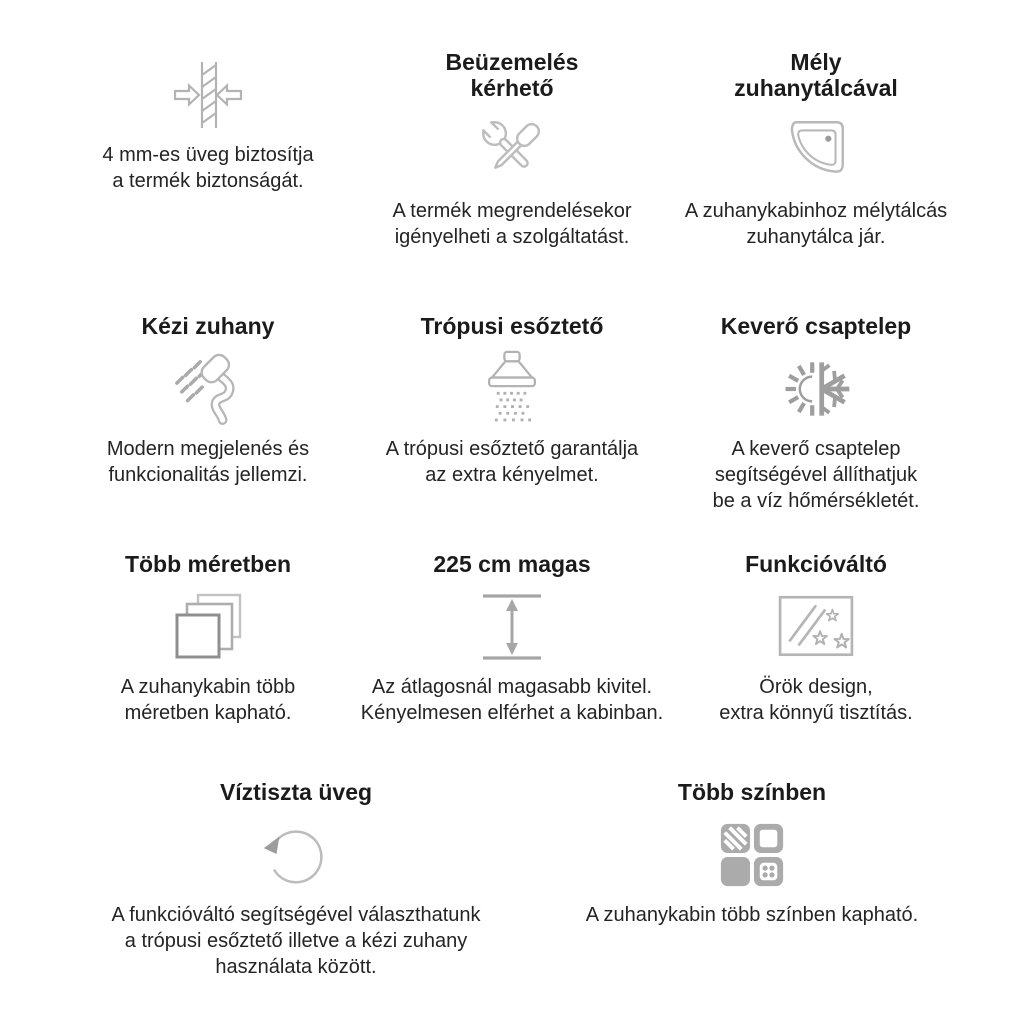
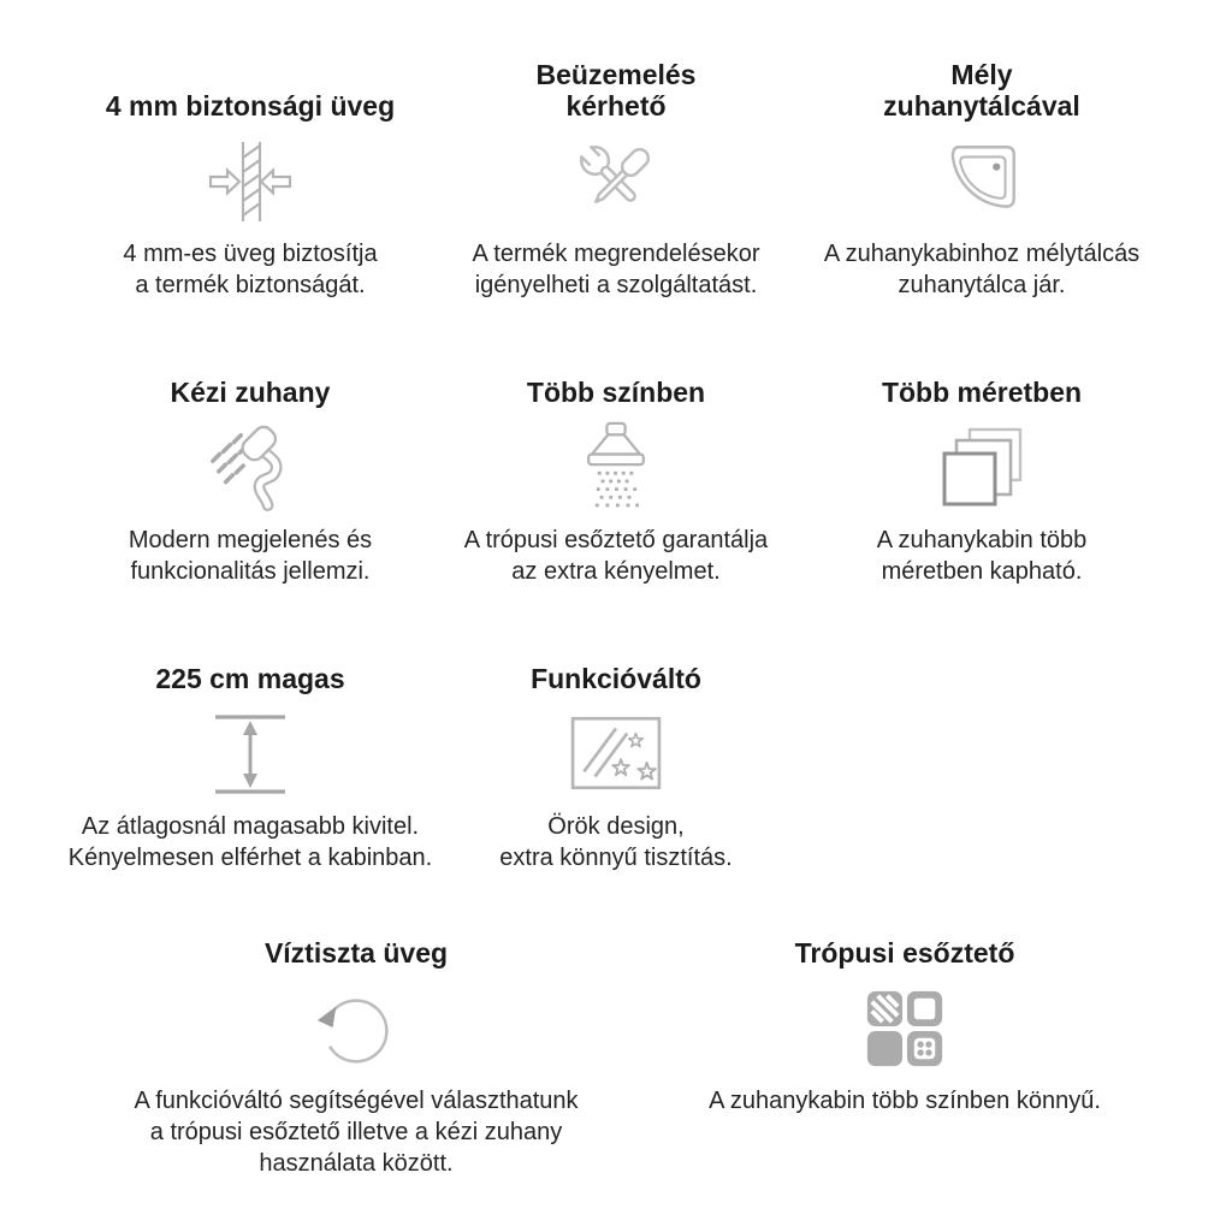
+ 4 mm biztonsági üveg
  4 mm-es üveg biztosítja
  a termék biztonságát.
  Beüzemelés
  kérhető
  A termék megrendelésekor
  igényelheti a szolgáltatást.
  Mély
  zuhanytálcával
  A zuhanykabinhoz mélytálcás
  zuhanytálca jár.
  Kézi zuhany
  Modern megjelenés és
  funkcionalitás jellemzi.
- Trópusi esőztető
+ Több színben
  A trópusi esőztető garantálja
  az extra kényelmet.
- Keverő csaptelep
- A keverő csaptelep
- segítségével állíthatjuk
- be a víz hőmérsékletét.
  Több méretben
  A zuhanykabin több
  méretben kapható.
  225 cm magas
  Az átlagosnál magasabb kivitel.
  Kényelmesen elférhet a kabinban.
  Funkcióváltó
  Örök design,
  extra könnyű tisztítás.
  Víztiszta üveg
  A funkcióváltó segítségével választhatunk
  a trópusi esőztető illetve a kézi zuhany
  használata között.
- Több színben
+ Trópusi esőztető
- A zuhanykabin több színben kapható.
+ A zuhanykabin több színben könnyű.
